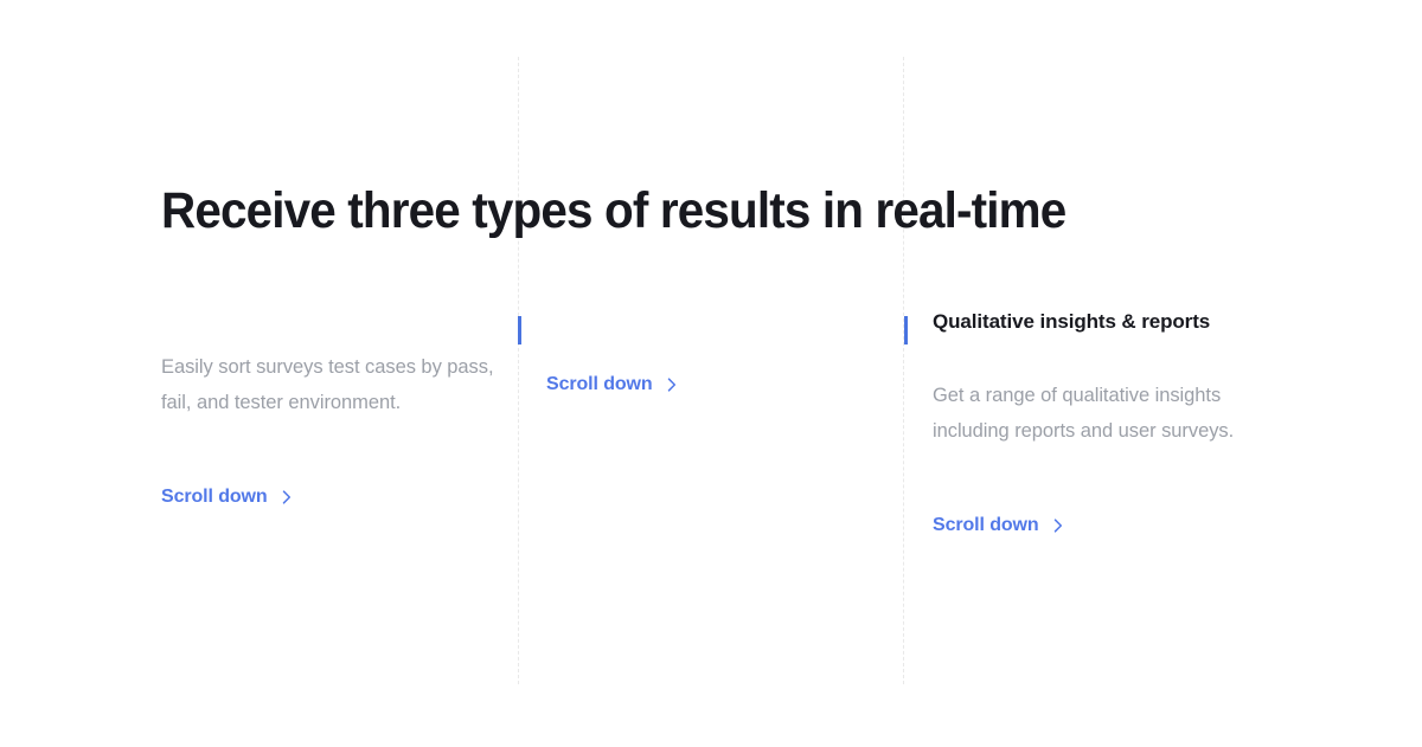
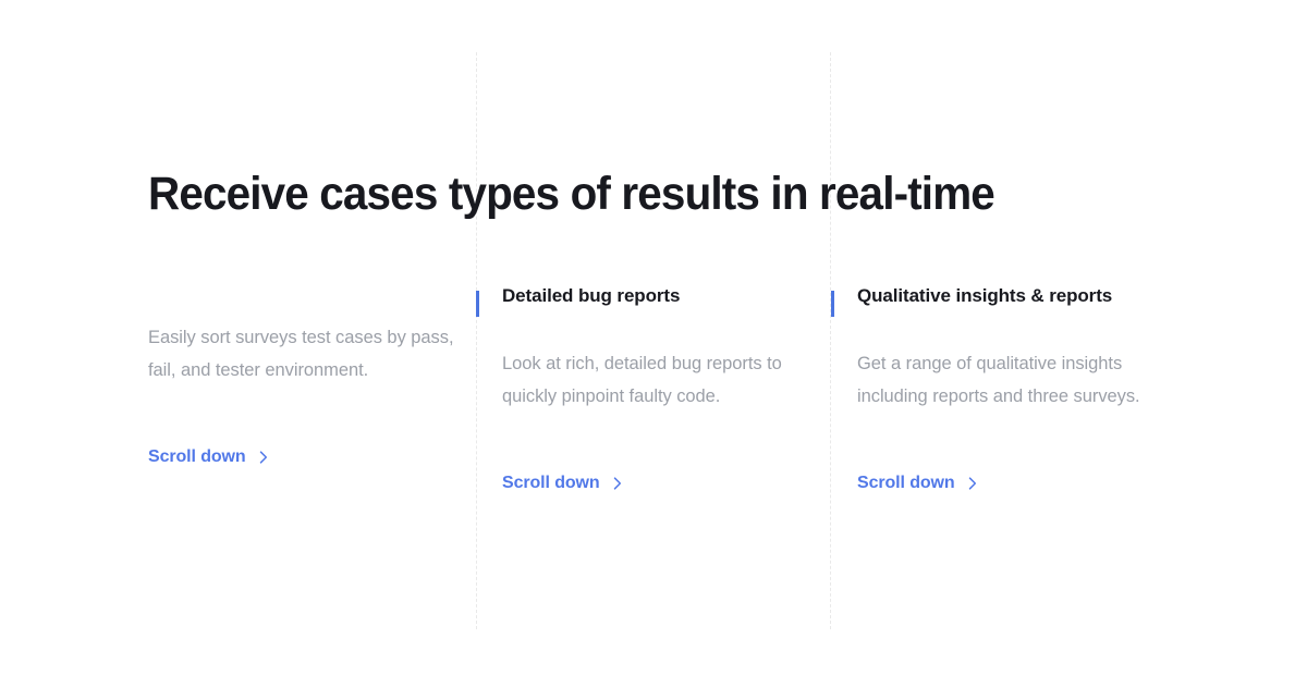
- Receive three types of results in real-time
+ Receive cases types of results in real-time
  Easily sort surveys test cases by pass, fail, and tester environment.
  Scroll down
+ Detailed bug reports
+ Look at rich, detailed bug reports to quickly pinpoint faulty code.
  Scroll down
  Qualitative insights & reports
- Get a range of qualitative insights including reports and user surveys.
+ Get a range of qualitative insights including reports and three surveys.
  Scroll down
